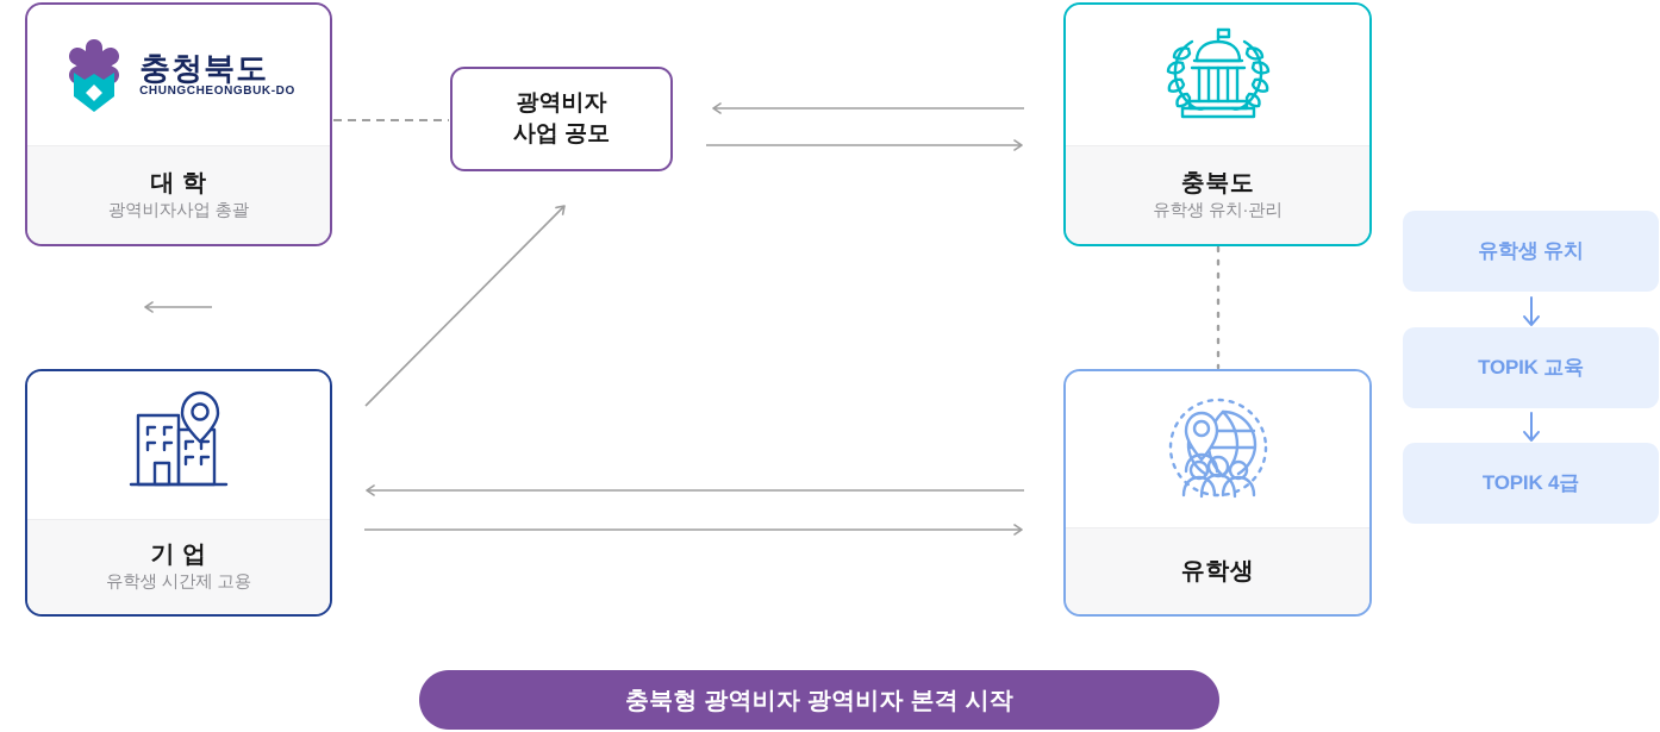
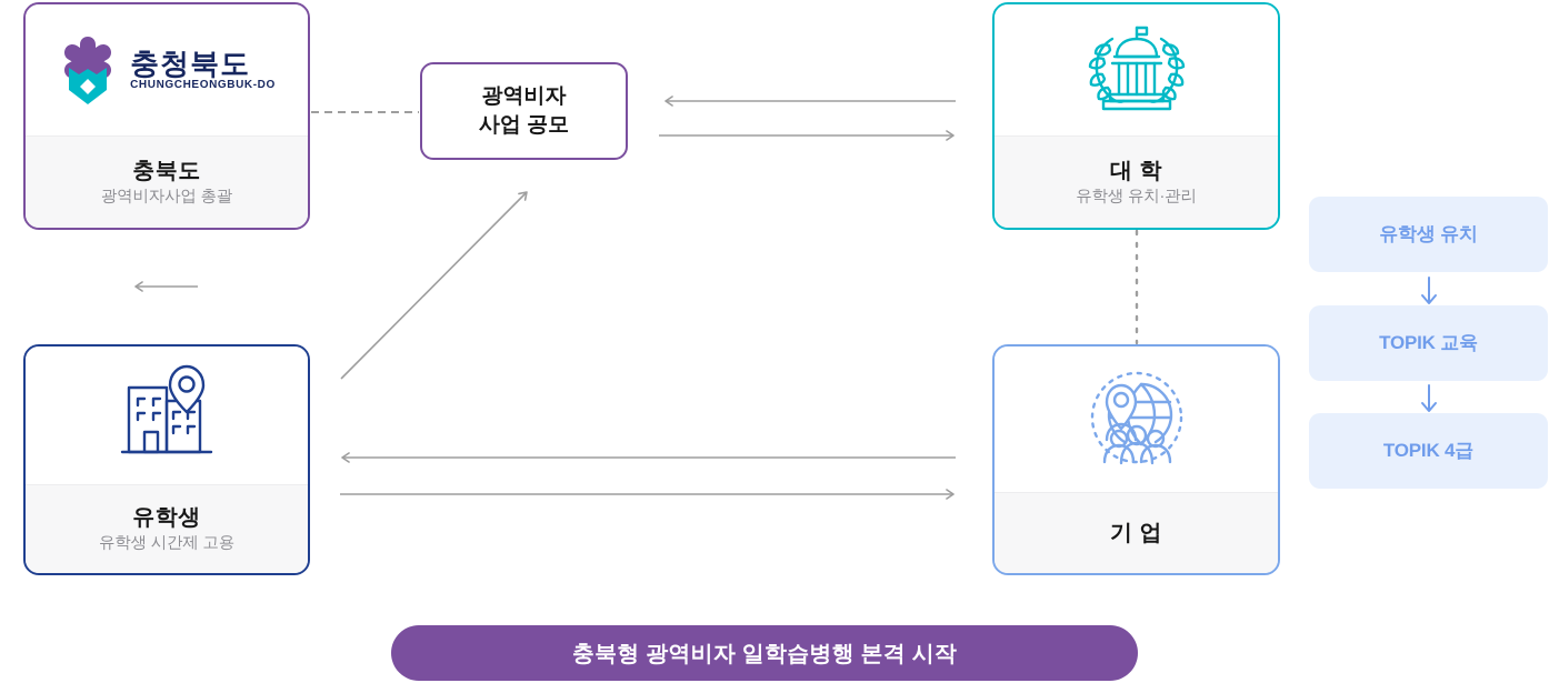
  충청북도
  CHUNGCHEONGBUK-DO
- 대 학
+ 충북도
  광역비자사업 총괄
  광역비자
  사업 공모
- 충북도
+ 대 학
  유학생 유치·관리
- 기 업
+ 유학생
  유학생 시간제 고용
- 유학생
+ 기 업
  유학생 유치
  TOPIK 교육
  TOPIK 4급
- 충북형 광역비자 광역비자 본격 시작
+ 충북형 광역비자 일학습병행 본격 시작
